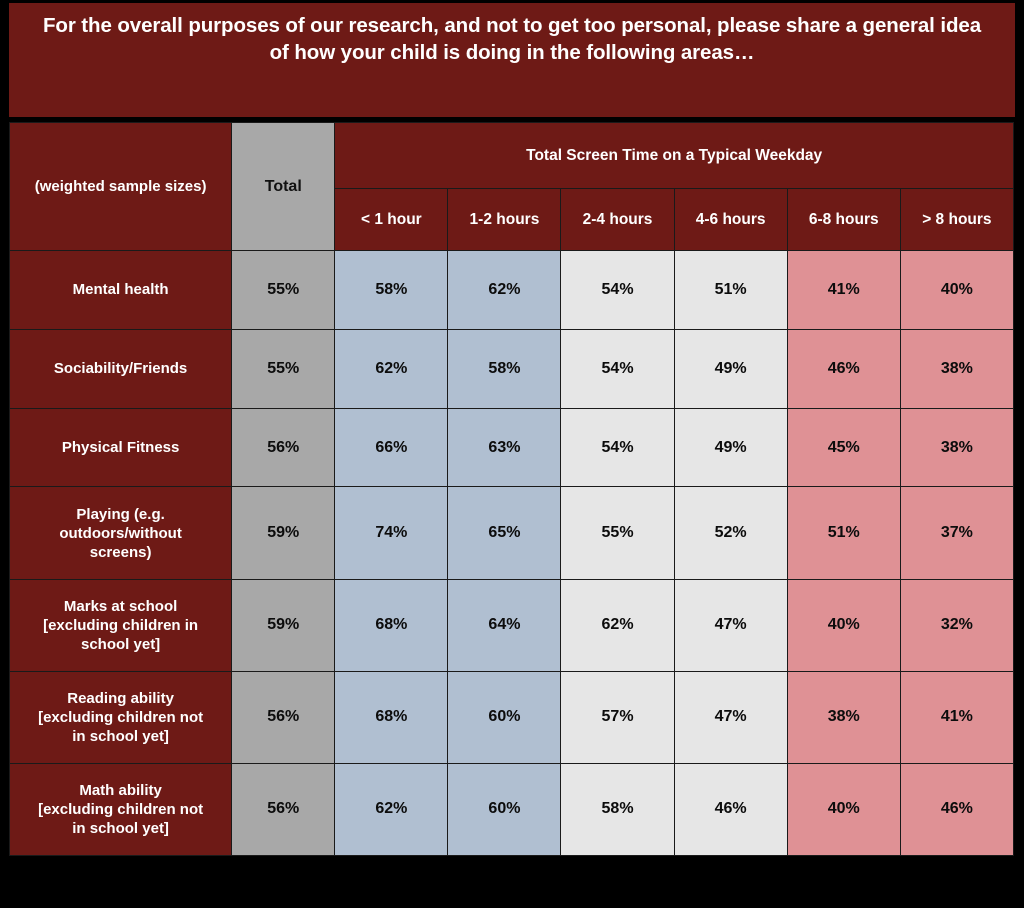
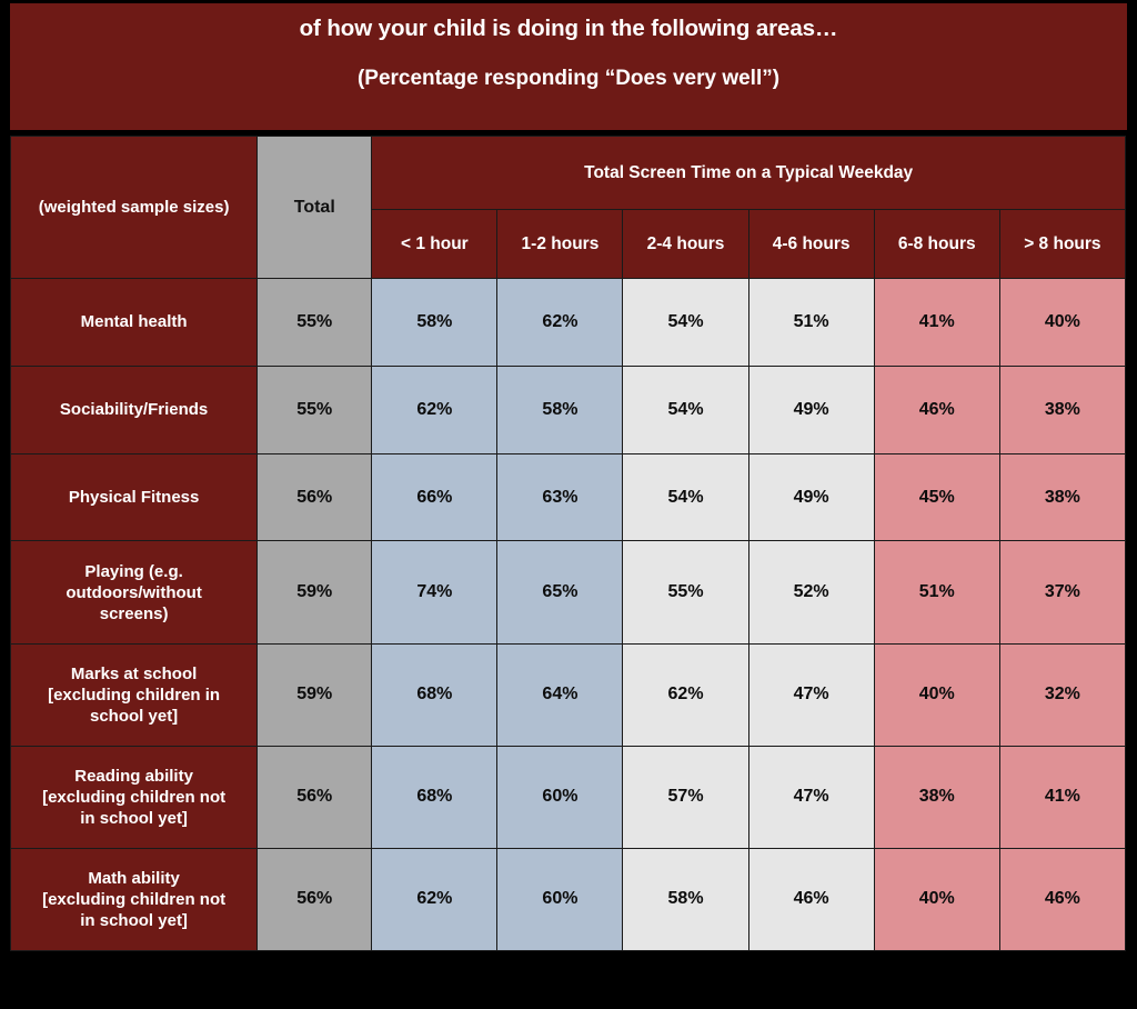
- For the overall purposes of our research, and not to get too personal, please share a general idea
  of how your child is doing in the following areas…
+ (Percentage responding “Does very well”)
  (weighted sample sizes)	Total	Total Screen Time on a Typical Weekday
  < 1 hour	1-2 hours	2-4 hours	4-6 hours	6-8 hours	> 8 hours
  Mental health	55%	58%	62%	54%	51%	41%	40%
  Sociability/Friends	55%	62%	58%	54%	49%	46%	38%
  Physical Fitness	56%	66%	63%	54%	49%	45%	38%
  Playing (e.g.outdoors/withoutscreens)	59%	74%	65%	55%	52%	51%	37%
  Marks at school[excluding children inschool yet]	59%	68%	64%	62%	47%	40%	32%
  Reading ability[excluding children notin school yet]	56%	68%	60%	57%	47%	38%	41%
  Math ability[excluding children notin school yet]	56%	62%	60%	58%	46%	40%	46%
